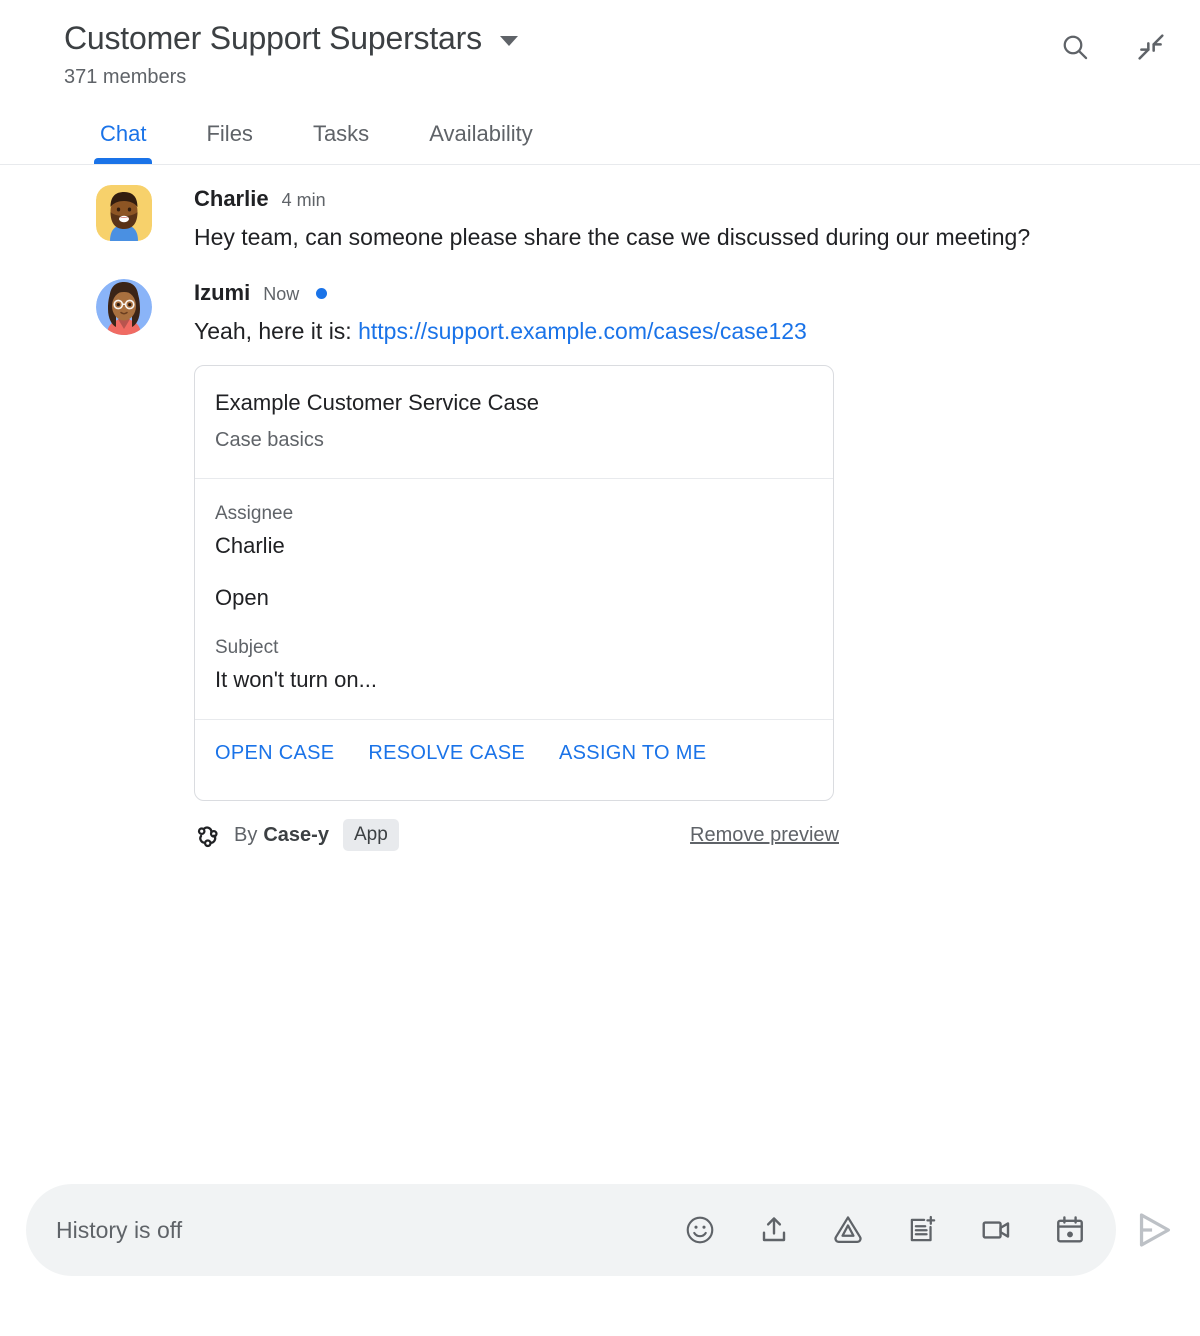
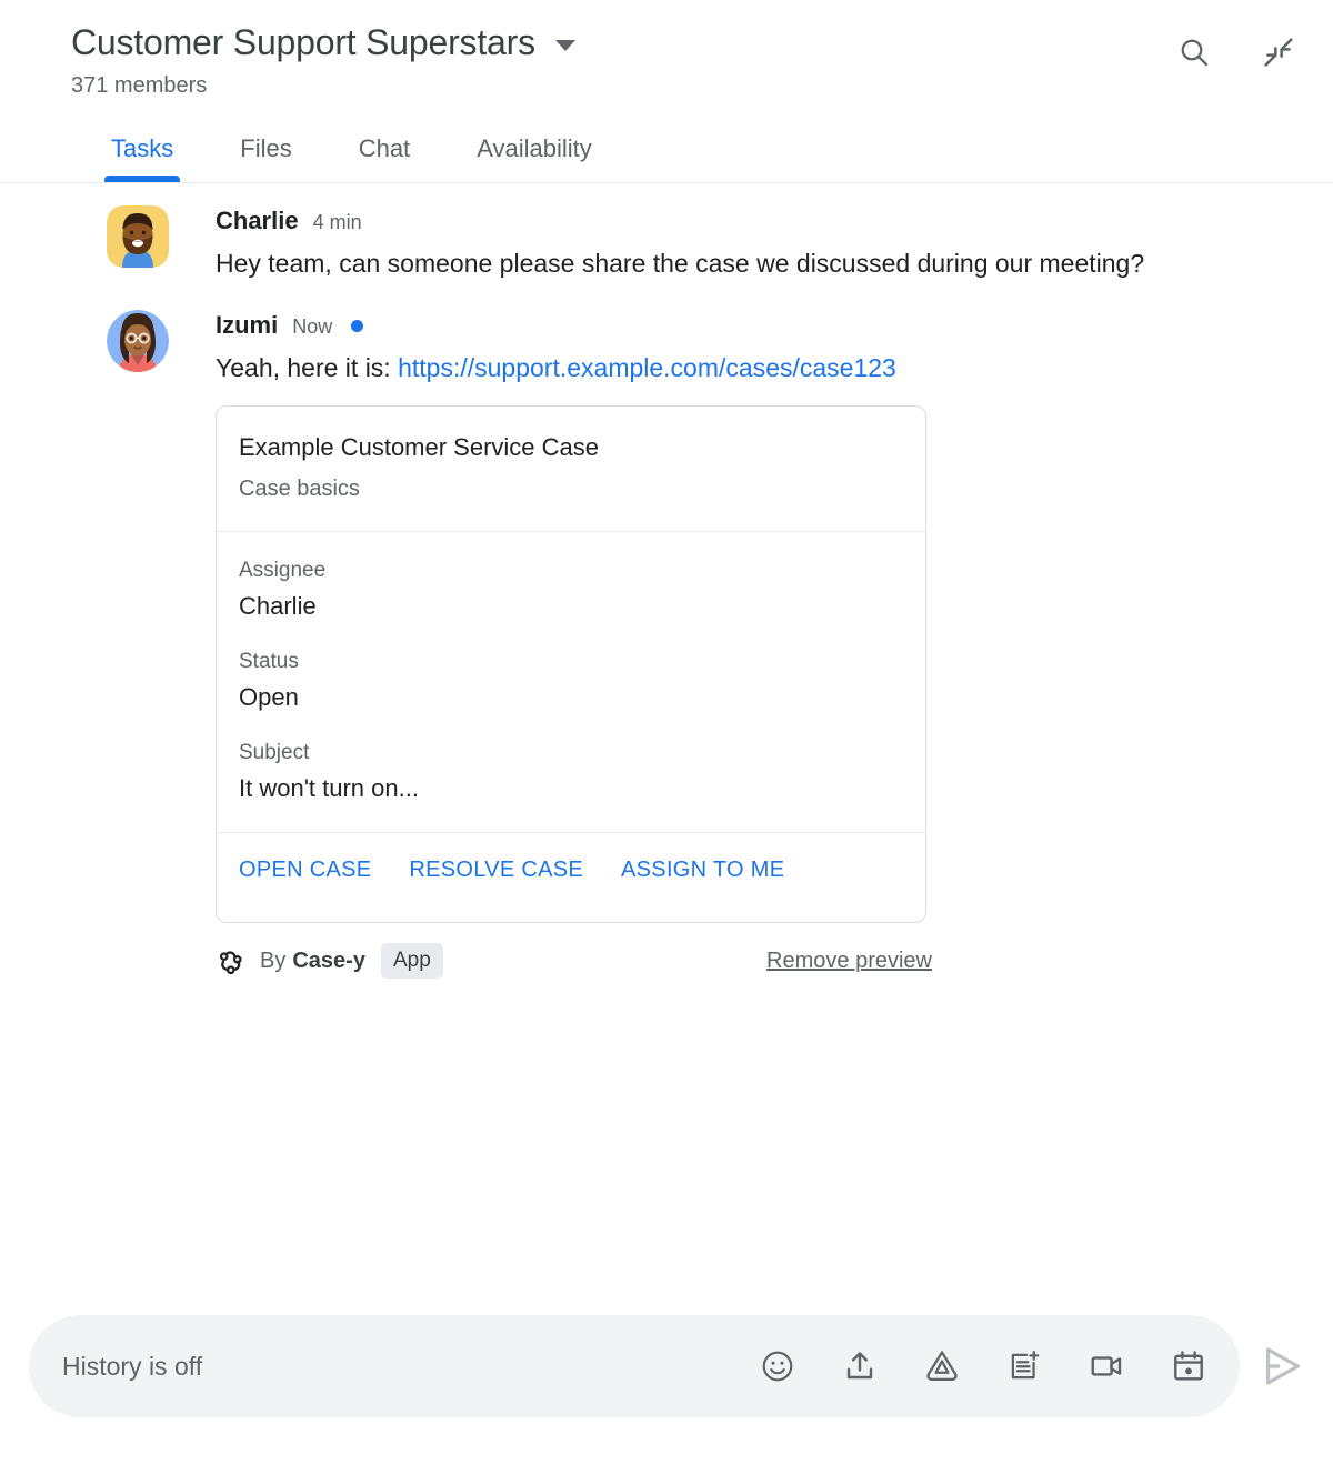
  Customer Support Superstars
  371 members
- Chat
+ Tasks
  Files
- Tasks
+ Chat
  Availability
  Charlie
  4 min
  Hey team, can someone please share the case we discussed during our meeting?
  Izumi
  Now
  Yeah, here it is: https://support.example.com/cases/case123
  Example Customer Service Case
  Case basics
  Assignee
  Charlie
+ Status
  Open
  Subject
  It won't turn on...
  OPEN CASE
  RESOLVE CASE
  ASSIGN TO ME
  By
  Case-y
  App
  Remove preview
  History is off
